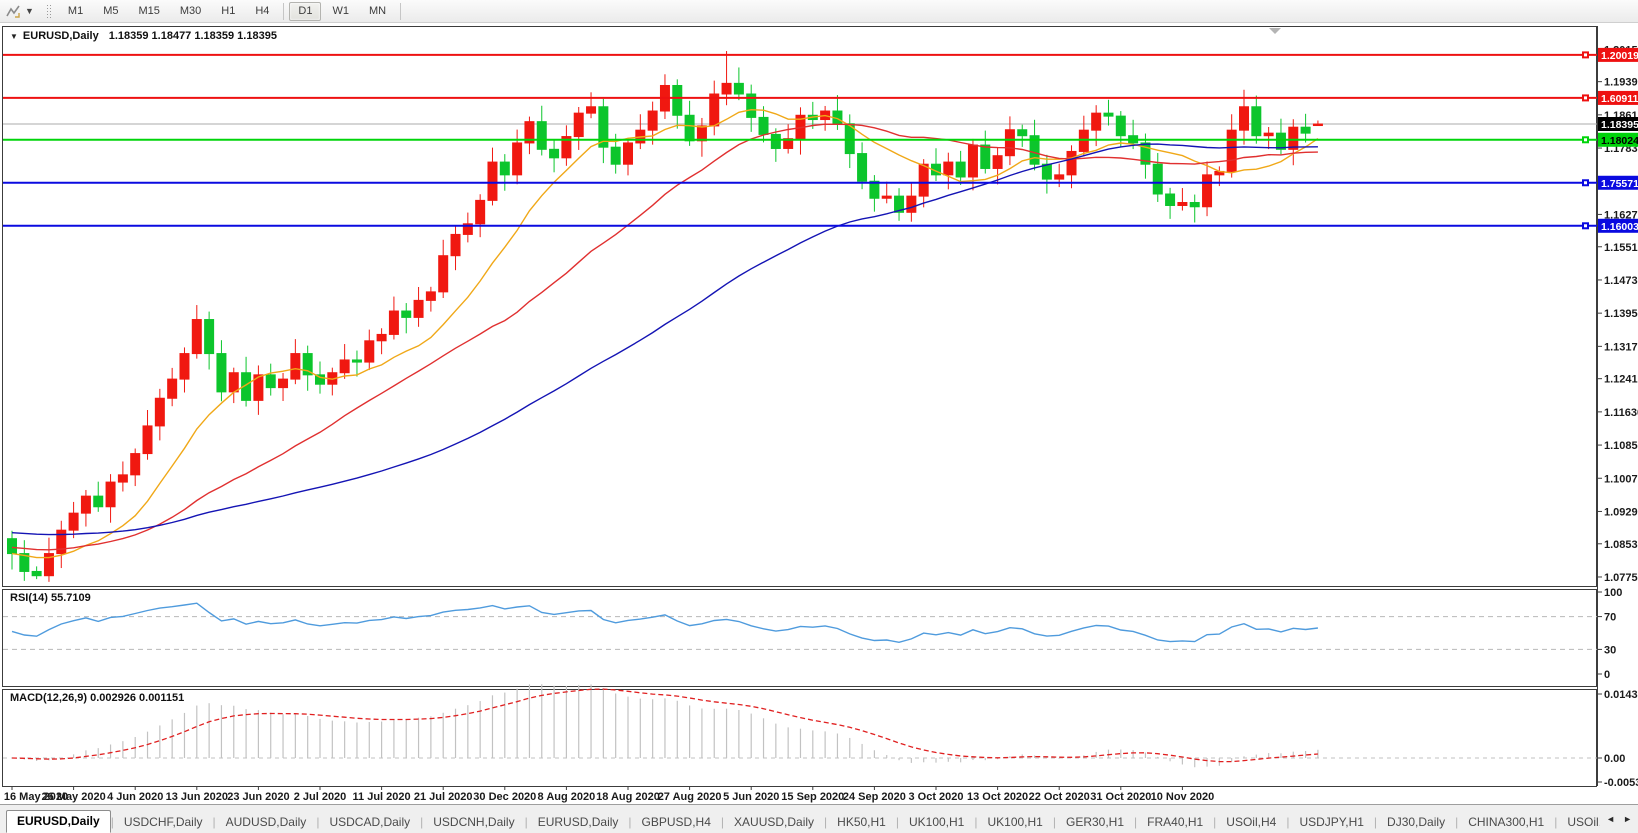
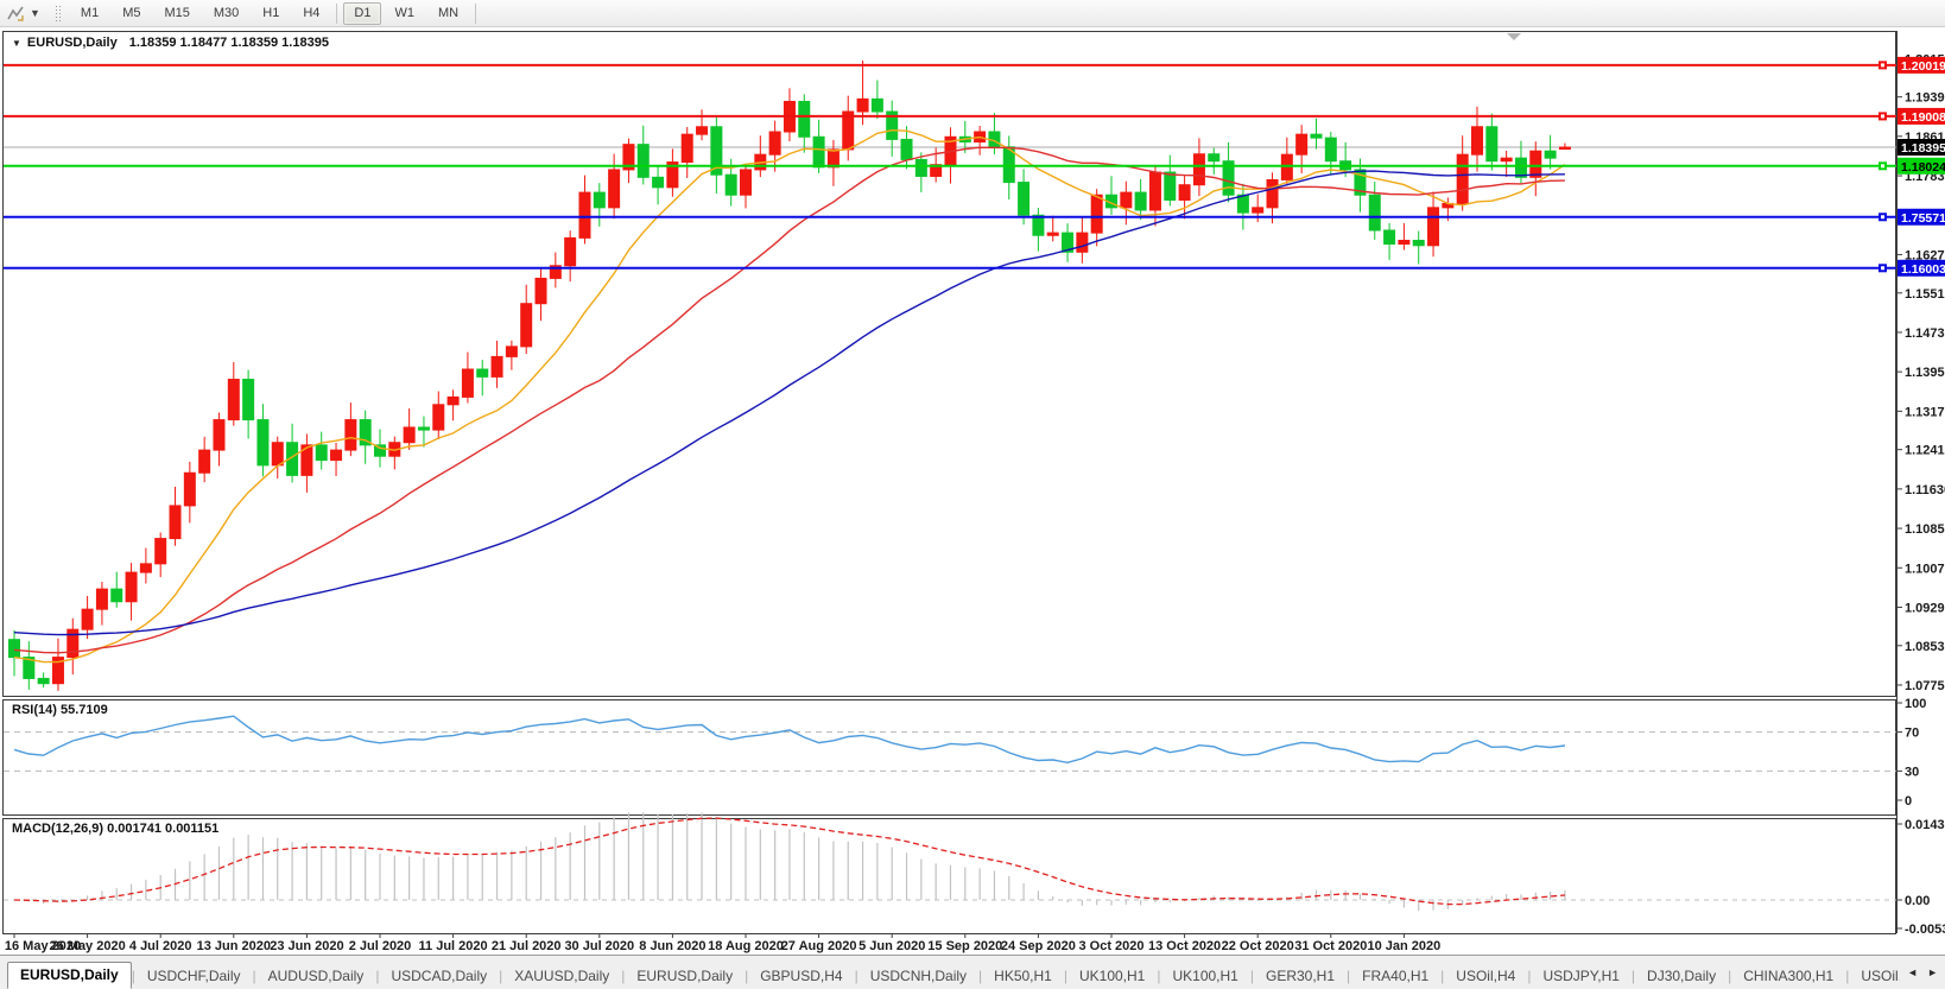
  ▼
  M1
  M5
  M15
  M30
  H1
  H4
  D1
  W1
  MN
  1.1939
  1.1861
  1.1783
  1.1627
  1.1551
  1.1473
  1.1395
  1.1317
  1.1241
  1.1163
  1.1085
  1.1007
  1.0929
  1.0853
  1.0775
  1.20019
- 1.60911
+ 1.19008
  1.18395
  1.18024
  1.75571
  1.16003
  100
  70
  30
  0
  0.0143
  0.00
  16 May 2020
  26 May 2020
- 4 Jun 2020
+ 4 Jul 2020
  13 Jun 2020
  23 Jun 2020
  2 Jul 2020
  11 Jul 2020
  21 Jul 2020
- 30 Dec 2020
+ 30 Jul 2020
- 8 Aug 2020
+ 8 Jun 2020
  18 Aug 2020
  27 Aug 2020
  5 Jun 2020
  15 Sep 2020
  24 Sep 2020
  3 Oct 2020
  13 Oct 2020
  22 Oct 2020
  31 Oct 2020
- 10 Nov 2020
+ 10 Jan 2020
  ▼
  EURUSD,Daily
  1.18359 1.18477 1.18359 1.18395
  RSI(14) 55.7109
- MACD(12,26,9) 0.002926 0.001151
+ MACD(12,26,9) 0.001741 0.001151
  EURUSD,Daily
  |
  USDCHF,Daily
  |
  AUDUSD,Daily
  |
  USDCAD,Daily
  |
- USDCNH,Daily
+ XAUUSD,Daily
  |
  EURUSD,Daily
  |
  GBPUSD,H4
  |
- XAUUSD,Daily
+ USDCNH,Daily
  |
  HK50,H1
  |
  UK100,H1
  |
  UK100,H1
  |
  GER30,H1
  |
  FRA40,H1
  |
  USOil,H4
  |
  USDJPY,H1
  |
  DJ30,Daily
  |
  CHINA300,H1
  |
  ◄
  ►
